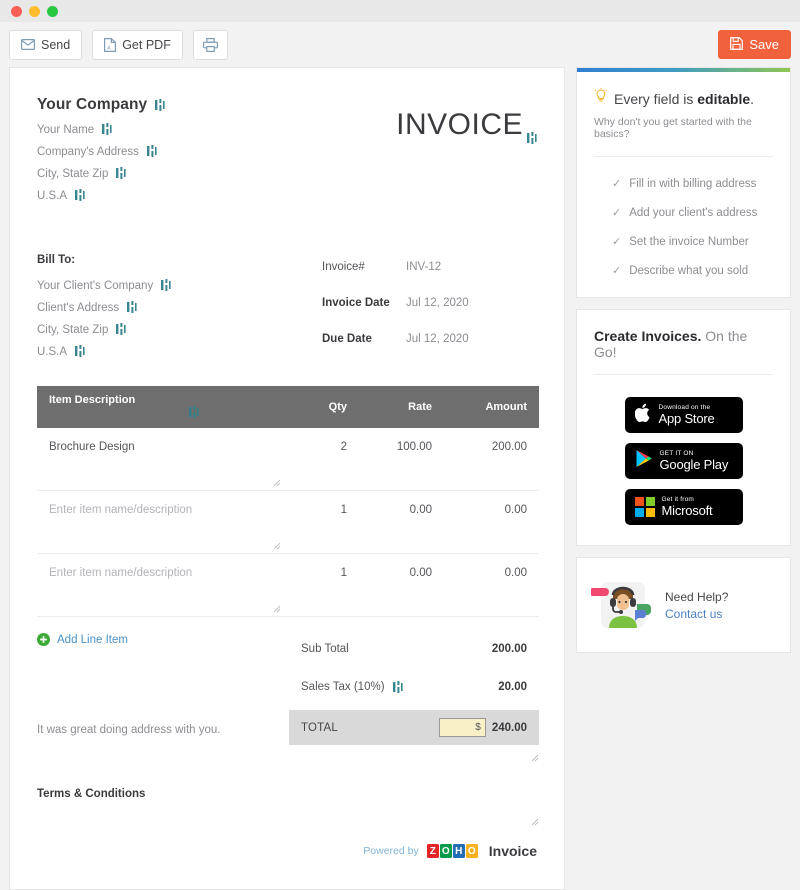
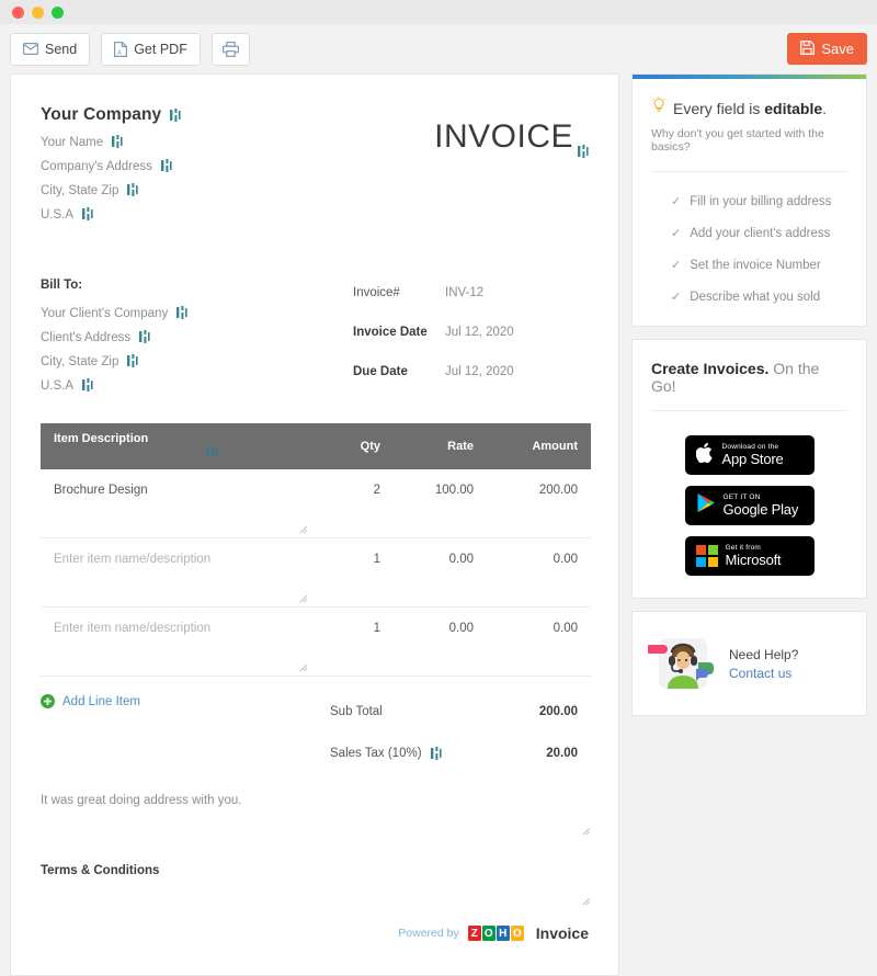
  Send
  Get PDF
  Save
  Your Company
  Your Name
  Company's Address
  City, State Zip
  U.S.A
  INVOICE
  Bill To:
  Your Client's Company
  Client's Address
  City, State Zip
  U.S.A
  Invoice#
  INV-12
  Invoice Date
  Jul 12, 2020
  Due Date
  Jul 12, 2020
  Item Description	Qty	Rate	Amount
  Brochure Design	2	100.00	200.00
  Enter item name/description	1	0.00	0.00
  Enter item name/description	1	0.00	0.00
  Add Line Item
  It was great doing address with you.
  Terms & Conditions
  Sub Total
  200.00
  Sales Tax (10%)
  20.00
- TOTAL
- $
- 240.00
  Powered by
  Z
  O
  H
  O
  Invoice
  Every field is editable.
  Why don't you get started with the basics?
  ✓
- Fill in with billing address
+ Fill in your billing address
  ✓
  Add your client's address
  ✓
  Set the invoice Number
  ✓
  Describe what you sold
  Create Invoices. On the Go!
  App Store
  Google Play
  Microsoft
  Need Help?
  Contact us
